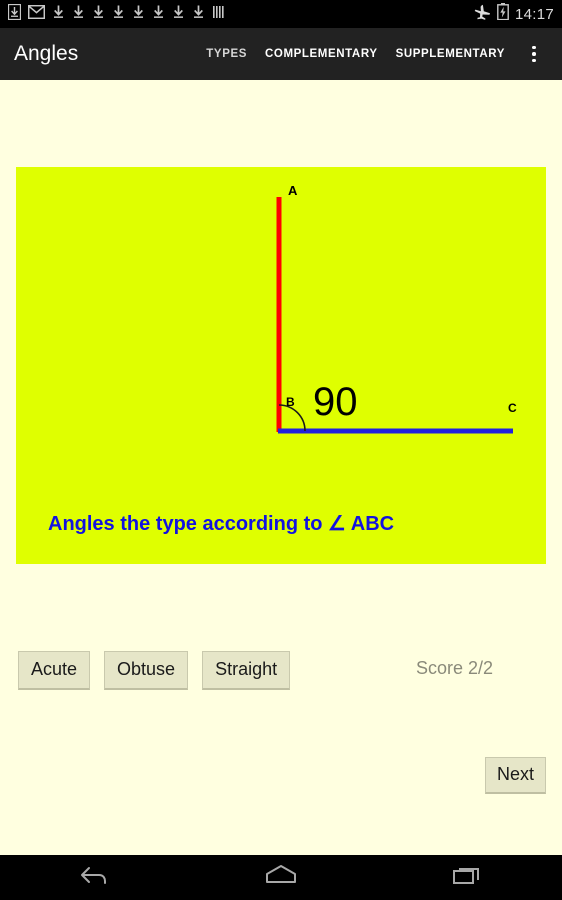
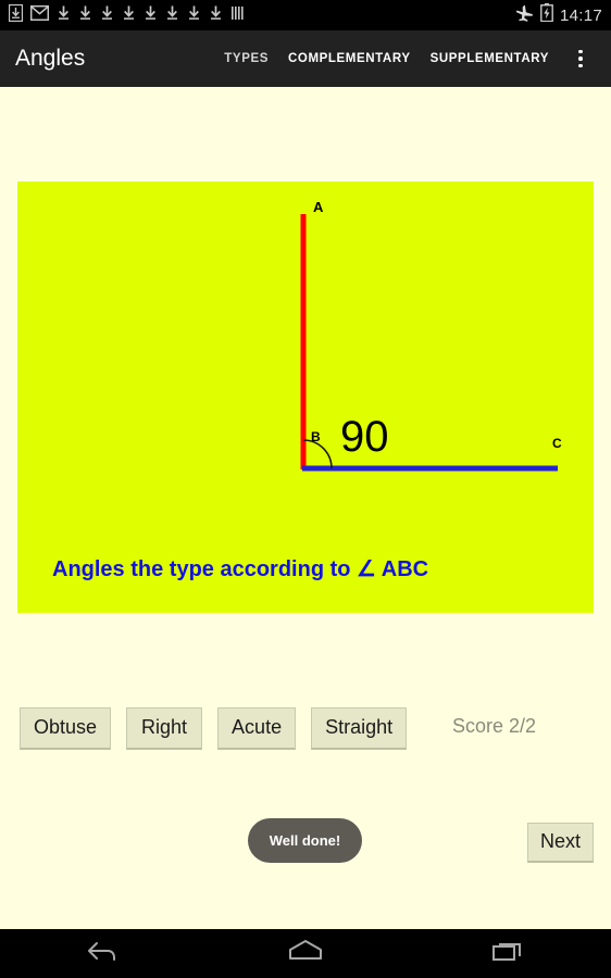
  14:17
  Angles
  TYPES
  COMPLEMENTARY
  SUPPLEMENTARY
  A
  B
  C
  90
  Angles the type according to ∠ ABC
- Acute
+ Obtuse
+ Right
- Obtuse
+ Acute
  Straight
  Score 2/2
+ Well done!
  Next
